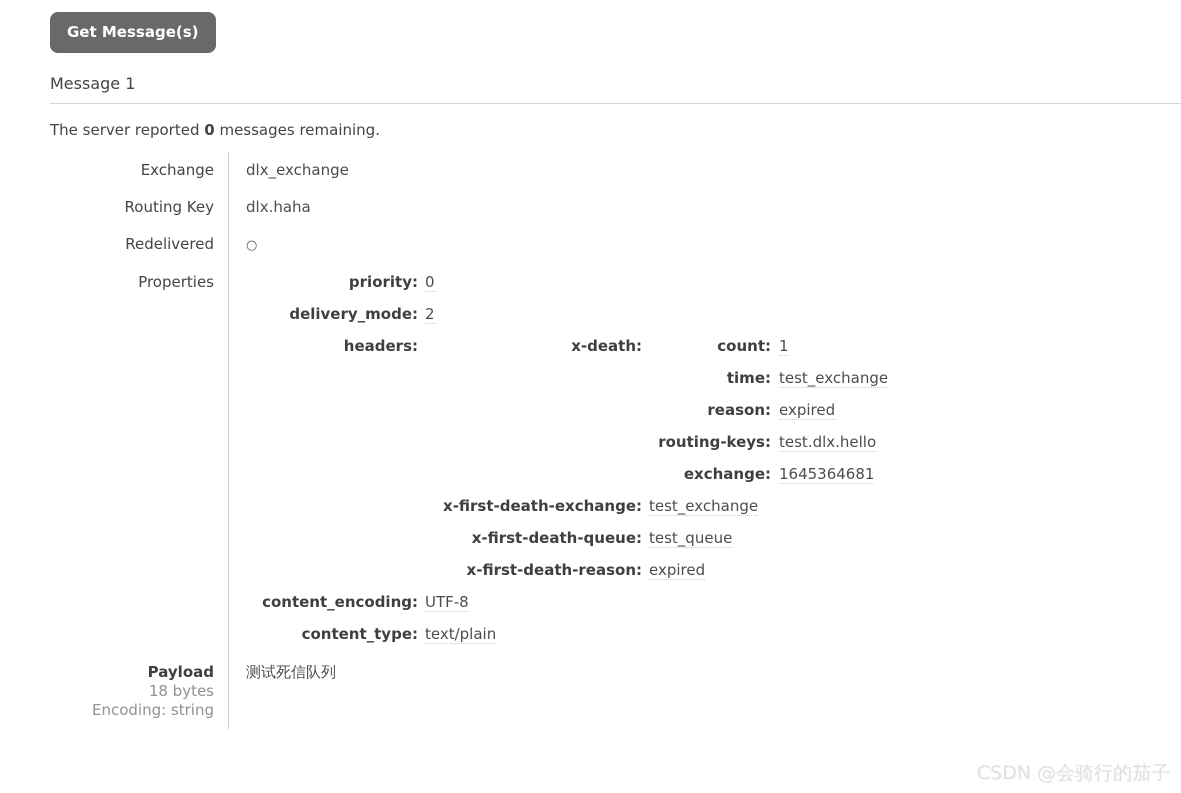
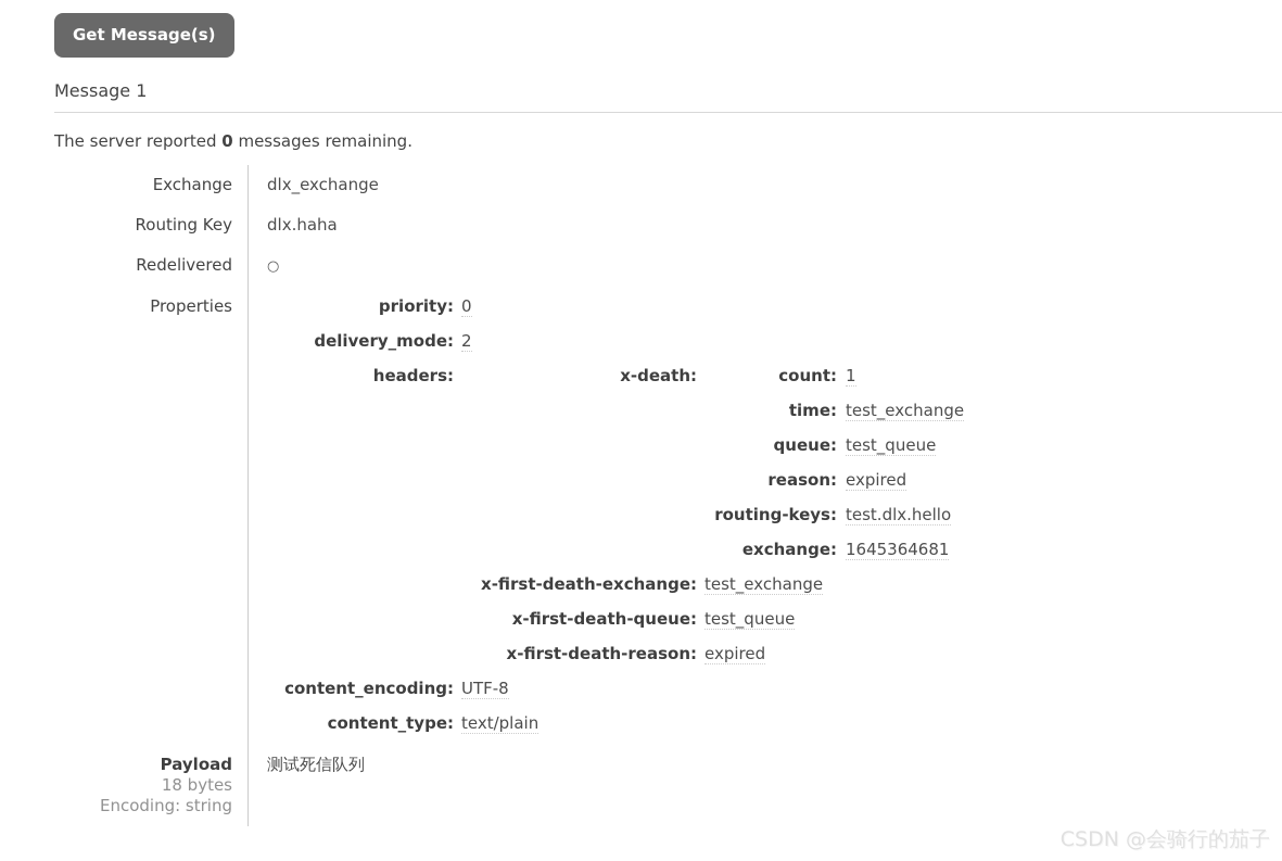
  Get Message(s)
  Message 1
  The server reported 0 messages remaining.
  Exchange	dlx_exchange
  Routing Key	dlx.haha
  Redelivered	○
  Properties
  priority:	0
  delivery_mode:	2
  headers:
  x-death:
  count:	1
  time:	test_exchange
+ queue:	test_queue
  reason:	expired
  routing-keys:	test.dlx.hello
  exchange:	1645364681
  x-first-death-exchange:	test_exchange
  x-first-death-queue:	test_queue
  x-first-death-reason:	expired
  content_encoding:	UTF-8
  content_type:	text/plain
  Payload 18 bytes Encoding: string	测试死信队列
  CSDN @会骑行的茄子
